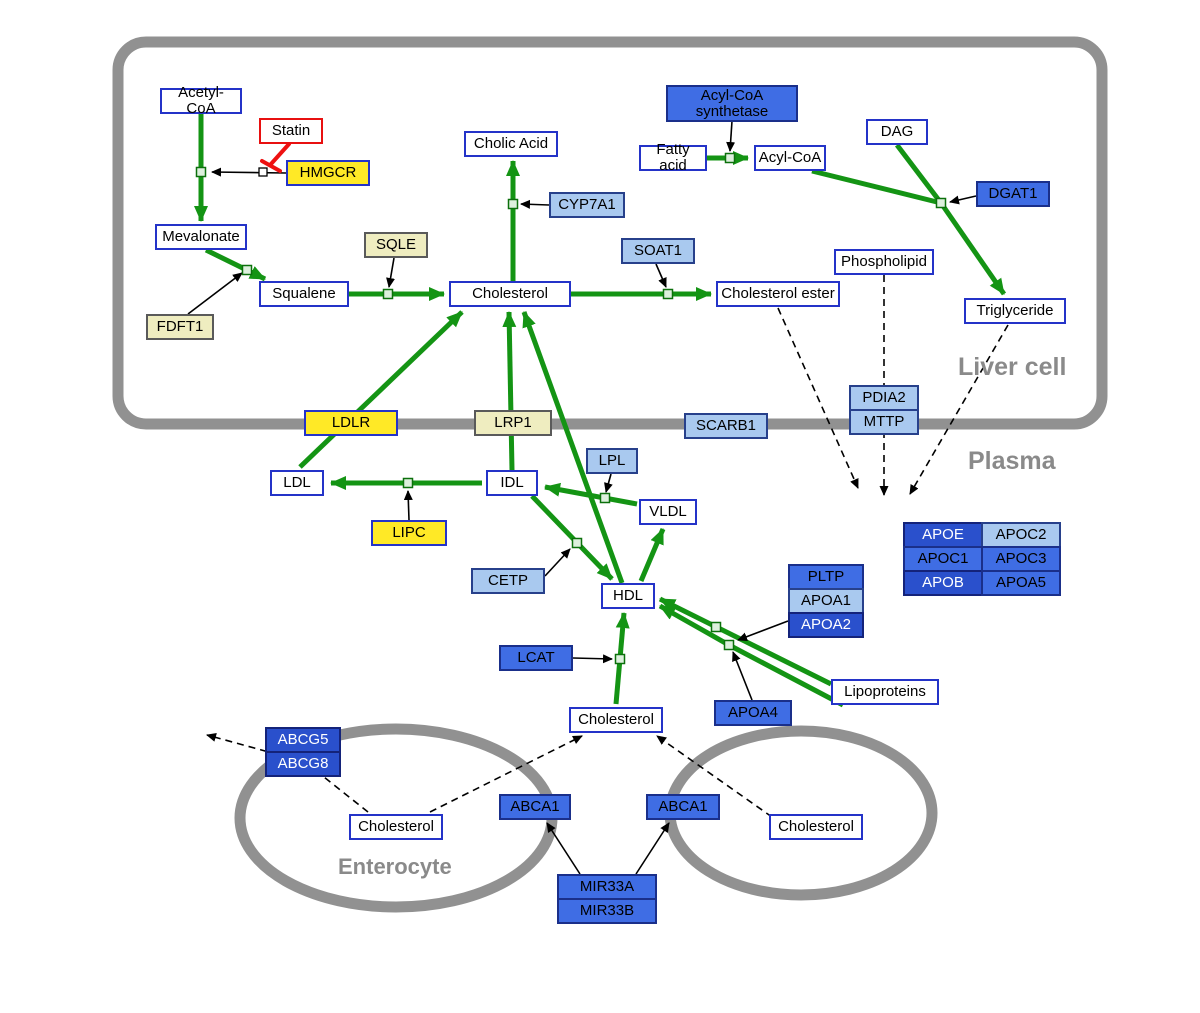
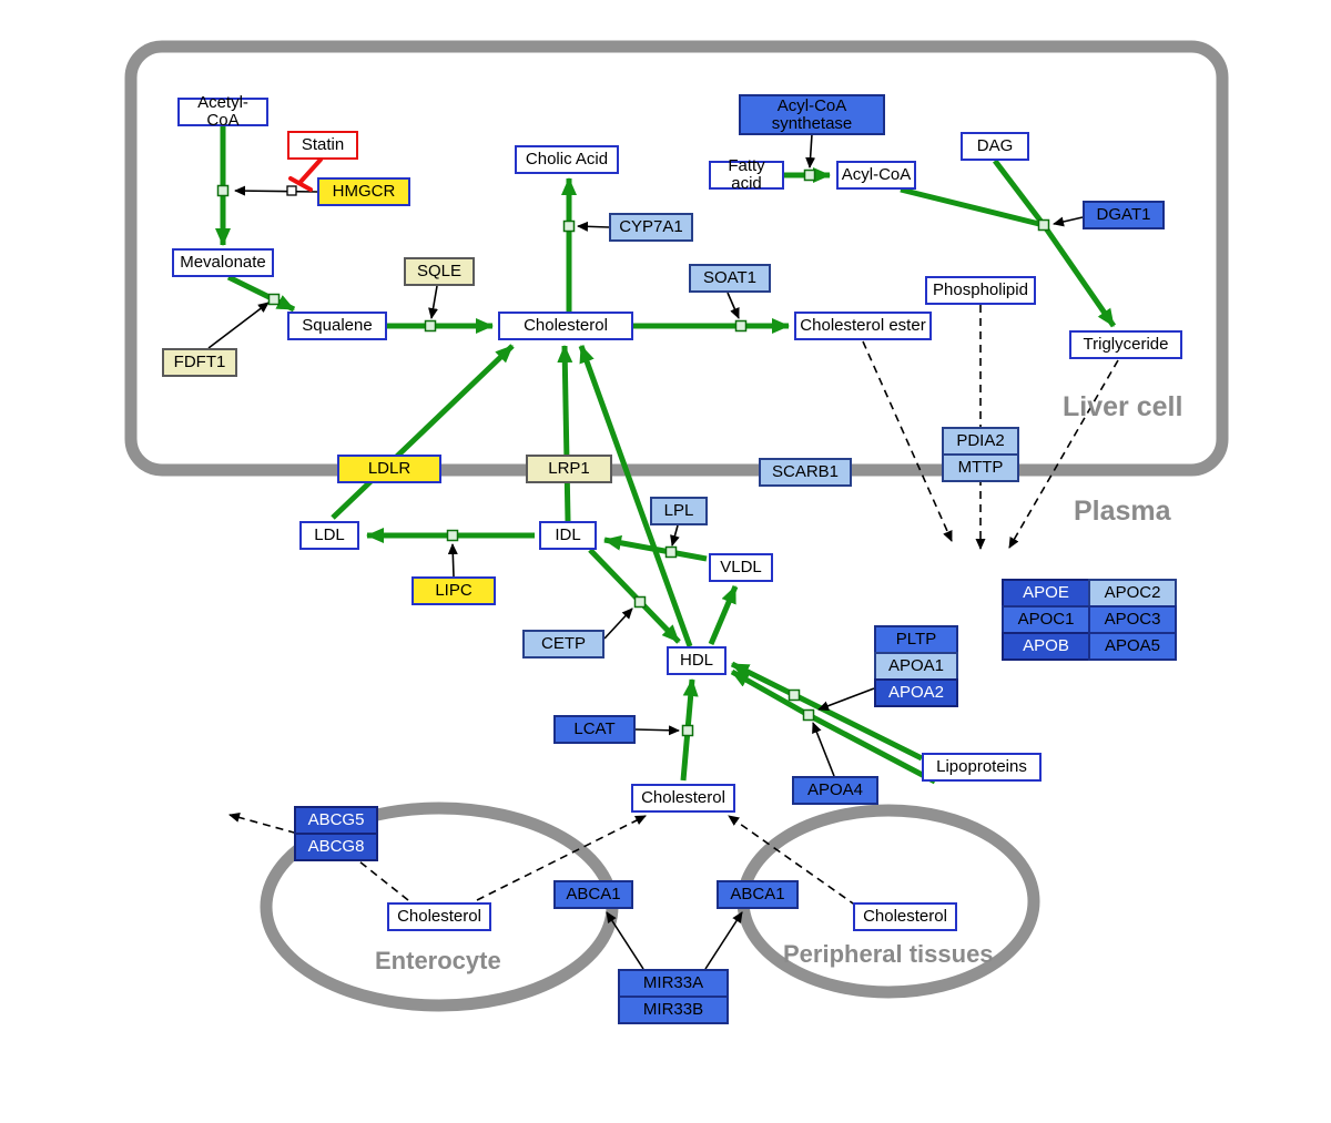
  Liver cell
  Plasma
  Enterocyte
+ Peripheral tissues
  Acetyl-CoA
  Statin
  HMGCR
  Mevalonate
  FDFT1
  Squalene
  SQLE
  Cholic Acid
  CYP7A1
  Cholesterol
  SOAT1
  Cholesterol ester
  Acyl-CoA synthetase
  Fatty acid
  Acyl-CoA
  DAG
  DGAT1
  Phospholipid
  Triglyceride
  PDIA2
  MTTP
  LDLR
  LRP1
  SCARB1
  LDL
  IDL
  LPL
  VLDL
  LIPC
  CETP
  HDL
  PLTP
  APOA1
  APOA2
  LCAT
  APOA4
  Lipoproteins
  APOE
  APOC2
  APOC1
  APOC3
  APOB
  APOA5
  Cholesterol
  ABCG5
  ABCG8
  Cholesterol
  ABCA1
  ABCA1
  Cholesterol
  MIR33A
  MIR33B
